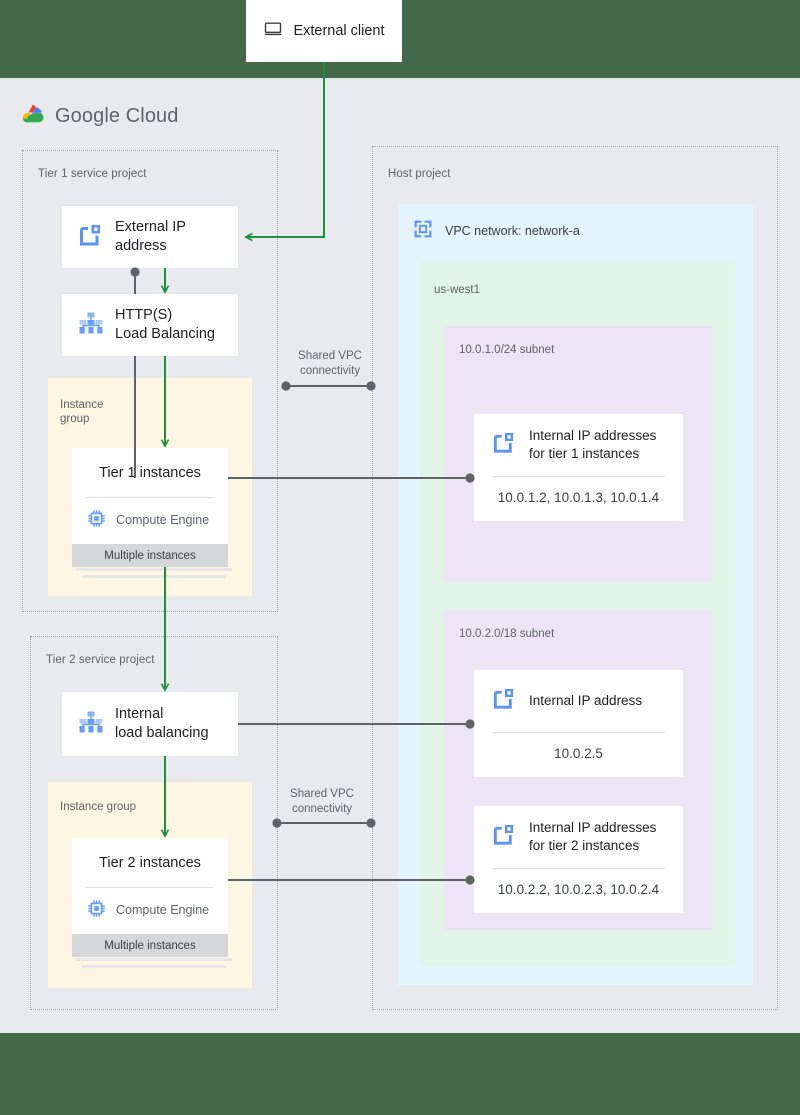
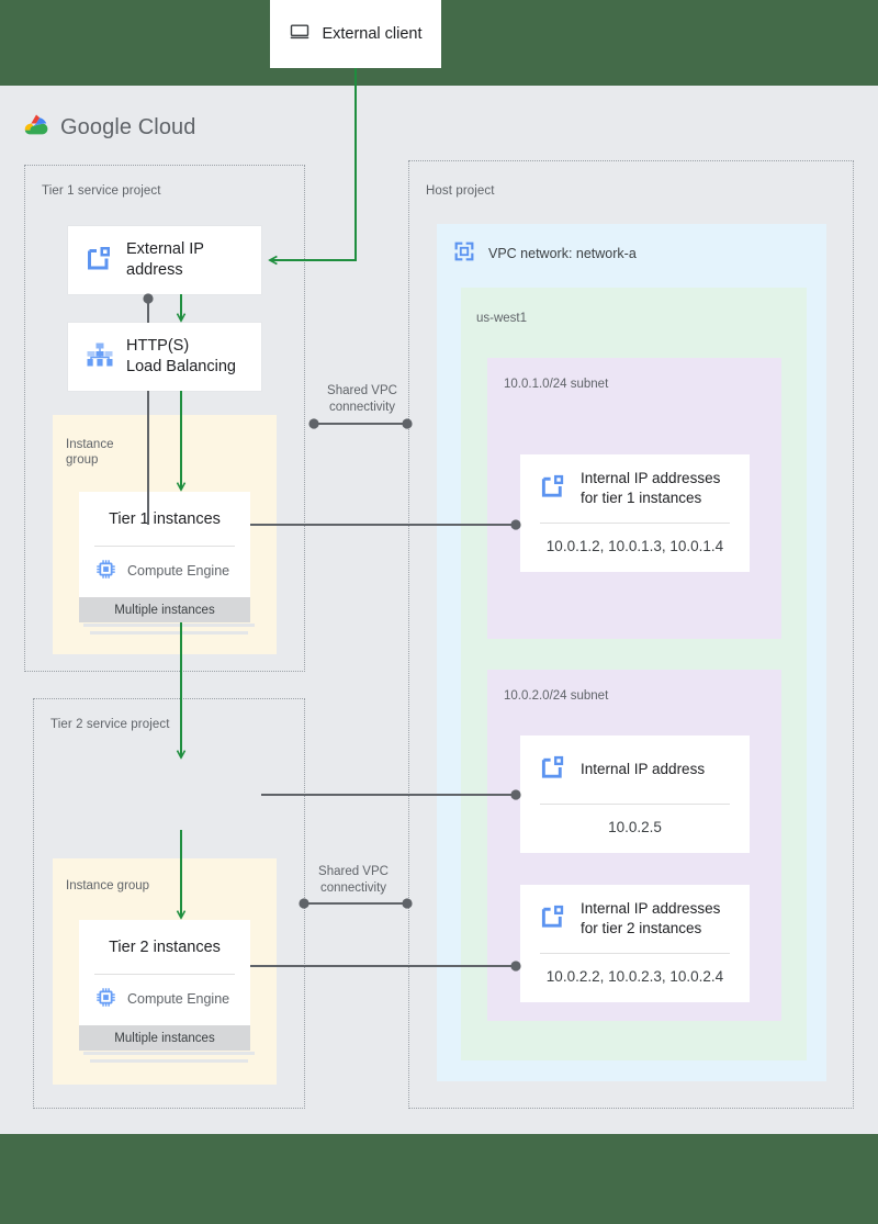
  External client
  Google Cloud
  Tier 1 service project
  External IP
  address
  HTTP(S)
  Load Balancing
  Instance
  group
  Tier 1 instances
  Compute Engine
  Multiple instances
  Tier 2 service project
- Internal
- load balancing
  Instance group
  Tier 2 instances
  Compute Engine
  Multiple instances
  Host project
  VPC network: network-a
  us-west1
  10.0.1.0/24 subnet
  Internal IP addresses
  for tier 1 instances
  10.0.1.2, 10.0.1.3, 10.0.1.4
- 10.0.2.0/18 subnet
+ 10.0.2.0/24 subnet
  Internal IP address
  10.0.2.5
  Internal IP addresses
  for tier 2 instances
  10.0.2.2, 10.0.2.3, 10.0.2.4
  Shared VPC
  connectivity
  Shared VPC
  connectivity
